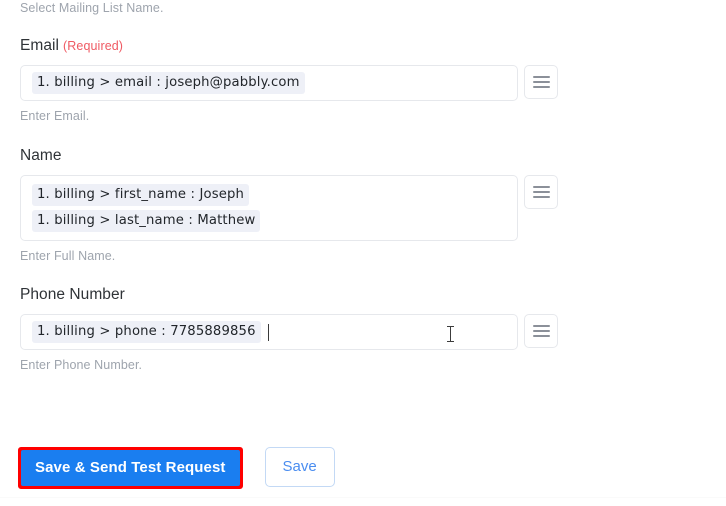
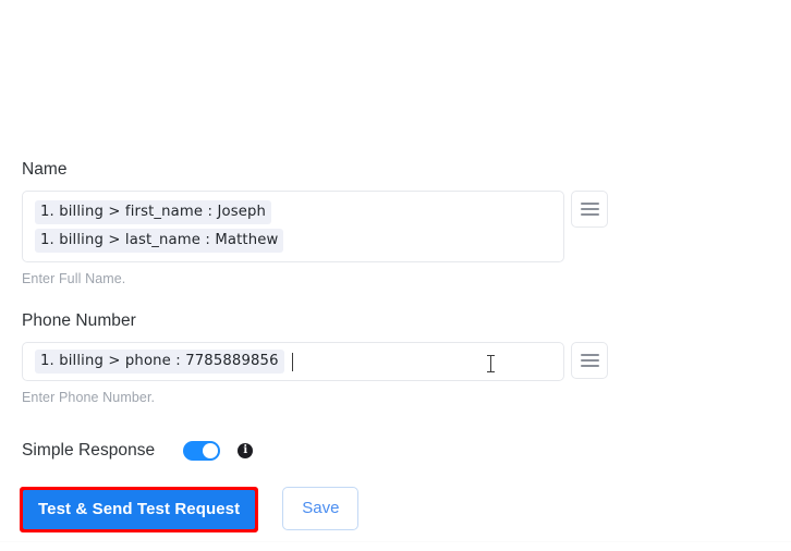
- Select Mailing List Name.
- Email
- (Required)
- 1. billing > email : joseph@pabbly.com
- Enter Email.
  Name
  1. billing > first_name : Joseph
  1. billing > last_name : Matthew
  Enter Full Name.
  Phone Number
  1. billing > phone : 7785889856
  Enter Phone Number.
+ Simple Response
+ i
- Save & Send Test Request
+ Test & Send Test Request
  Save
